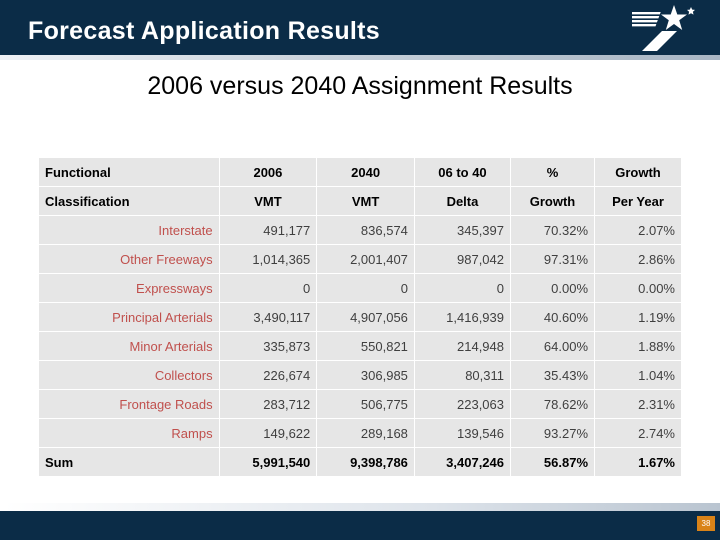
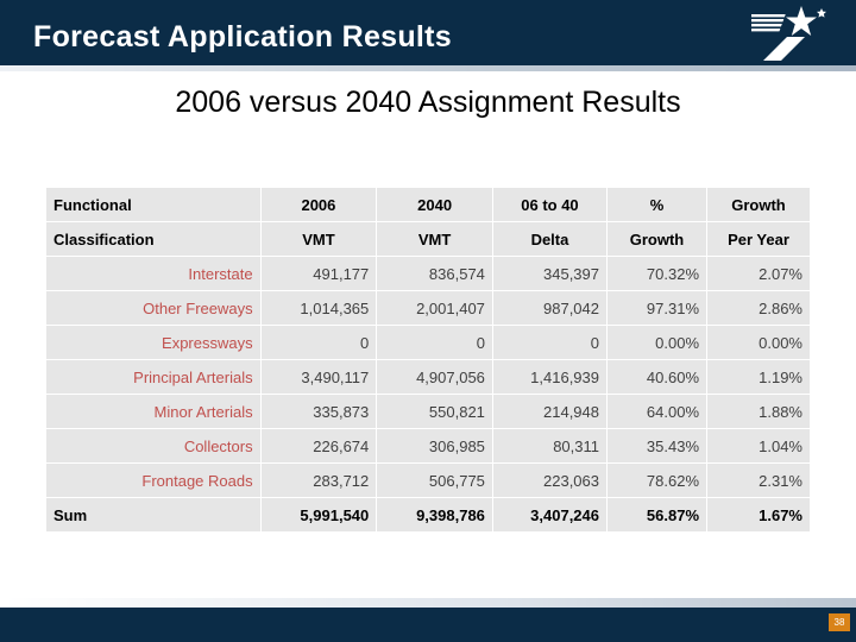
  Forecast Application Results
  2006 versus 2040 Assignment Results
  Functional	2006	2040	06 to 40	%	Growth
  Classification	VMT	VMT	Delta	Growth	Per Year
  Interstate	491,177	836,574	345,397	70.32%	2.07%
  Other Freeways	1,014,365	2,001,407	987,042	97.31%	2.86%
  Expressways	0	0	0	0.00%	0.00%
  Principal Arterials	3,490,117	4,907,056	1,416,939	40.60%	1.19%
  Minor Arterials	335,873	550,821	214,948	64.00%	1.88%
  Collectors	226,674	306,985	80,311	35.43%	1.04%
  Frontage Roads	283,712	506,775	223,063	78.62%	2.31%
- Ramps	149,622	289,168	139,546	93.27%	2.74%
  Sum	5,991,540	9,398,786	3,407,246	56.87%	1.67%
  38
